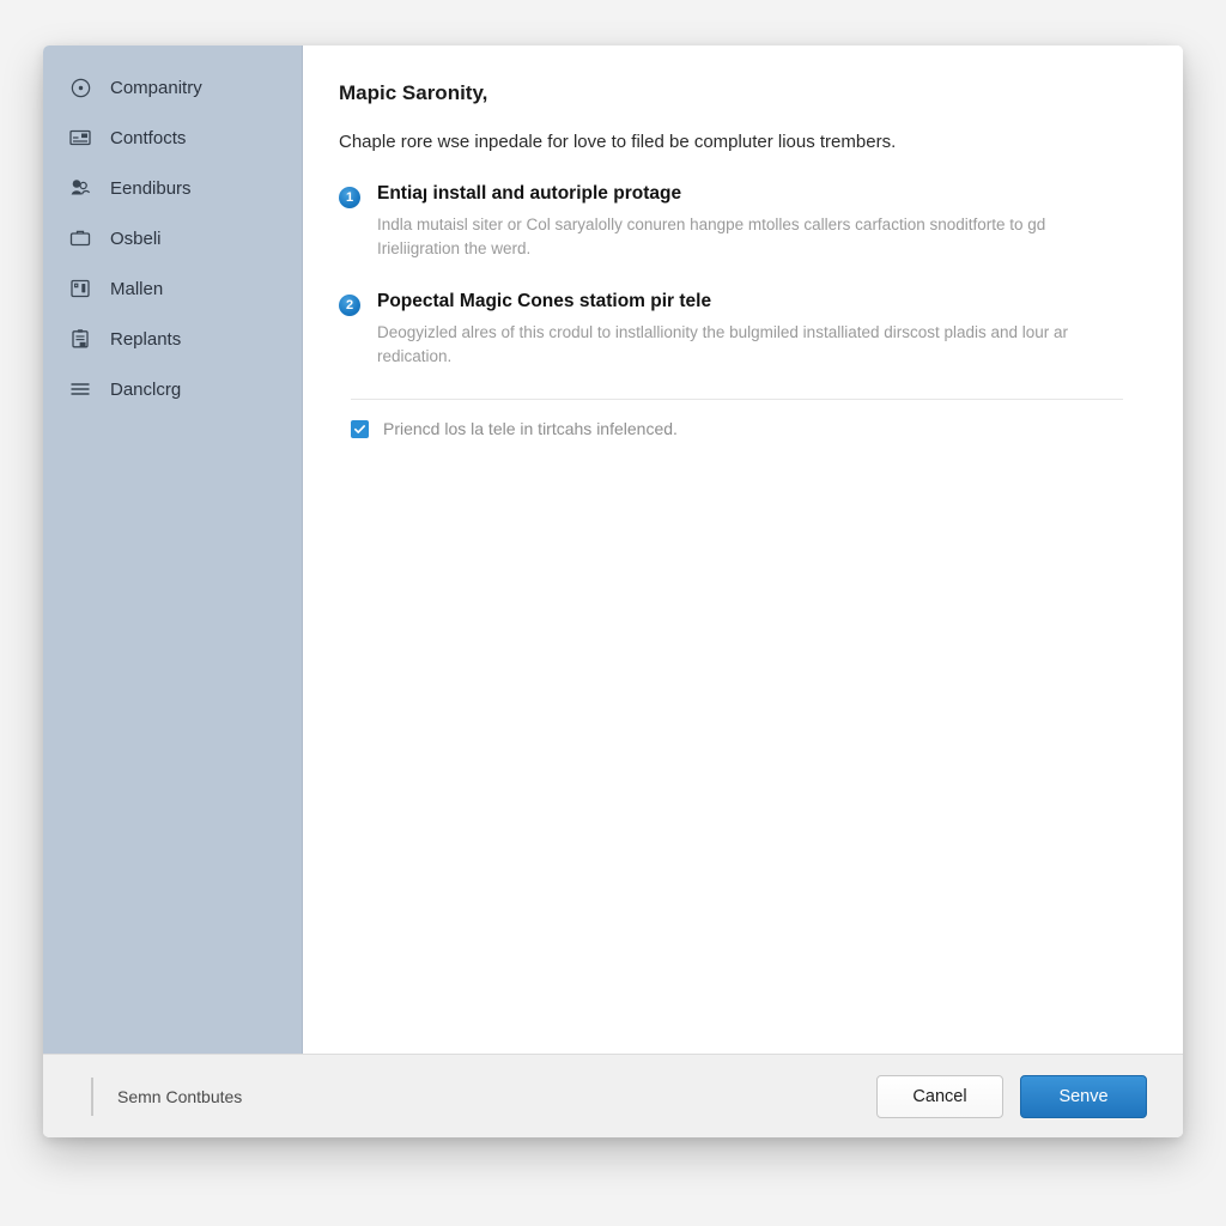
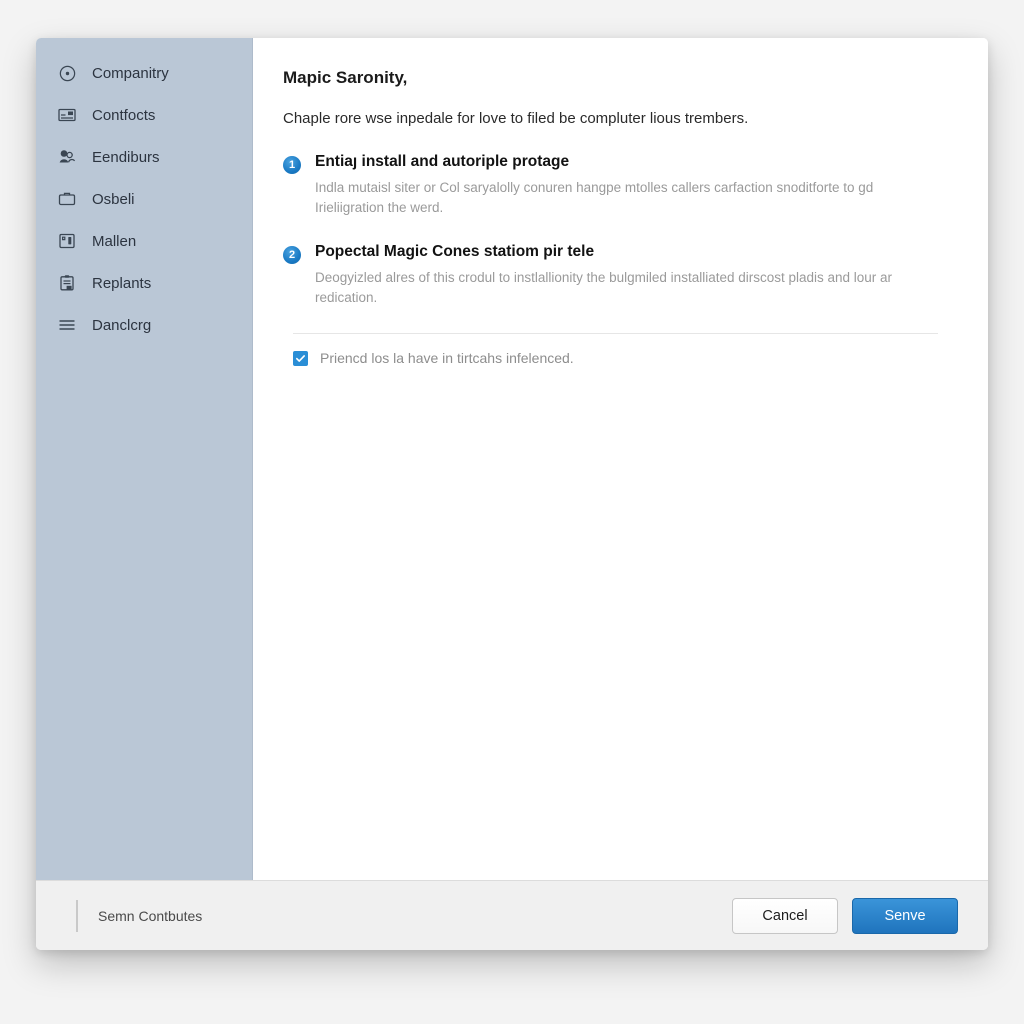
  Companitry
  Contfocts
  Eendiburs
  Osbeli
  Mallen
  Replants
  Danclcrg
  Mapic Saronity,
  Chaple rore wse inpedale for love to filed be compluter lious trembers.
  1
  Entiaȷ install and autoriple protage
  Indla mutaisl siter or Col saryalolly conuren hangpe mtolles callers carfaction snoditforte to gd Irieliigration the werd.
  2
  Popectal Magic Cones statiom pir tele
  Deogyizled alres of this crodul to instlallionity the bulgmiled installiated dirscost pladis and lour ar redication.
- Priencd los la tele in tirtcahs infelenced.
+ Priencd los la have in tirtcahs infelenced.
  Semn Contbutes
  Cancel
  Senve
